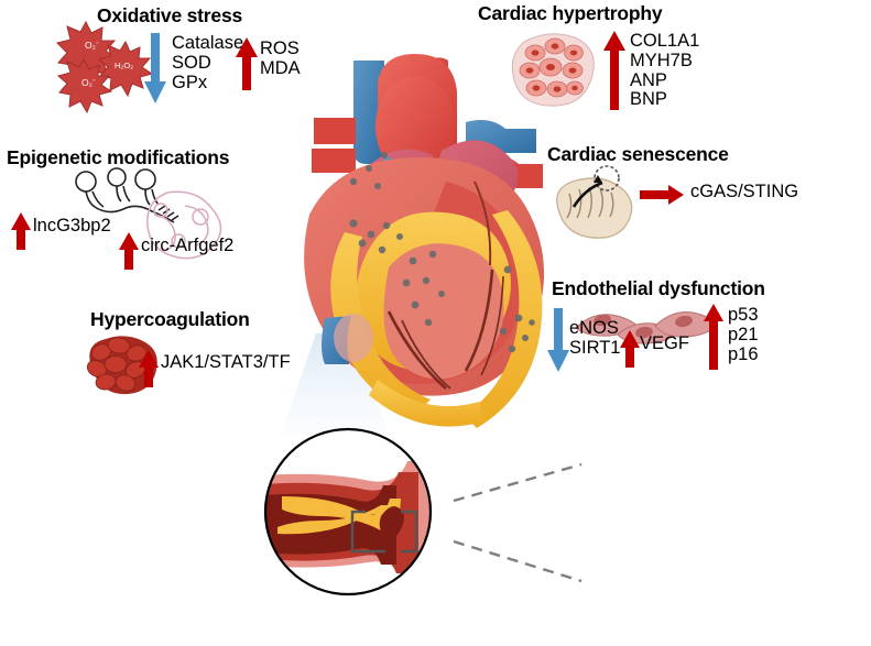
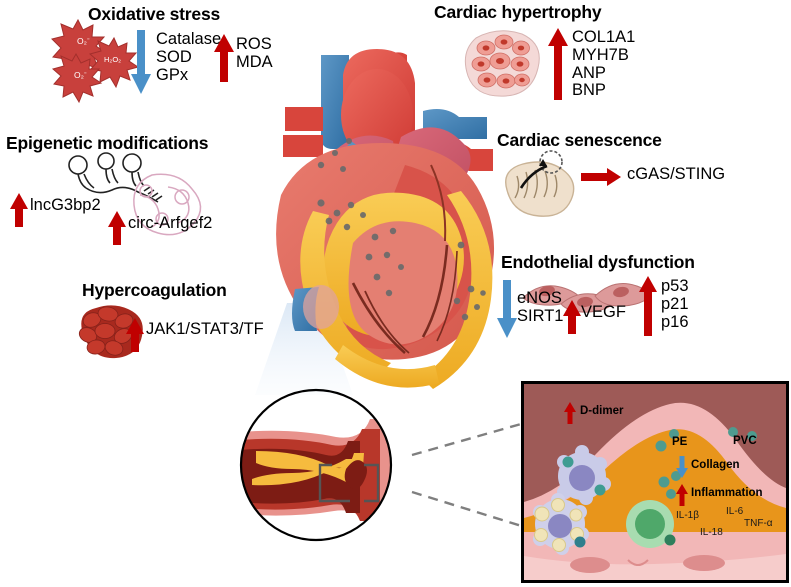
  Oxidative stress
  O₂⁻
  H₂O₂
  O₂⁻
  Catalase
  SOD
  GPx
  ROS
  MDA
  Cardiac hypertrophy
  COL1A1
  MYH7B
  ANP
  BNP
  Epigenetic modifications
  lncG3bp2
  circ-Arfgef2
  Cardiac senescence
  cGAS/STING
  Hypercoagulation
  JAK1/STAT3/TF
  Endothelial dysfunction
  eNOS
  SIRT1
  VEGF
  p53
  p21
  p16
+ D-dimer
+ PE
+ PVC
+ Collagen
+ Inflammation
+ IL-1β
+ IL-6
+ IL-18
+ TNF-α
